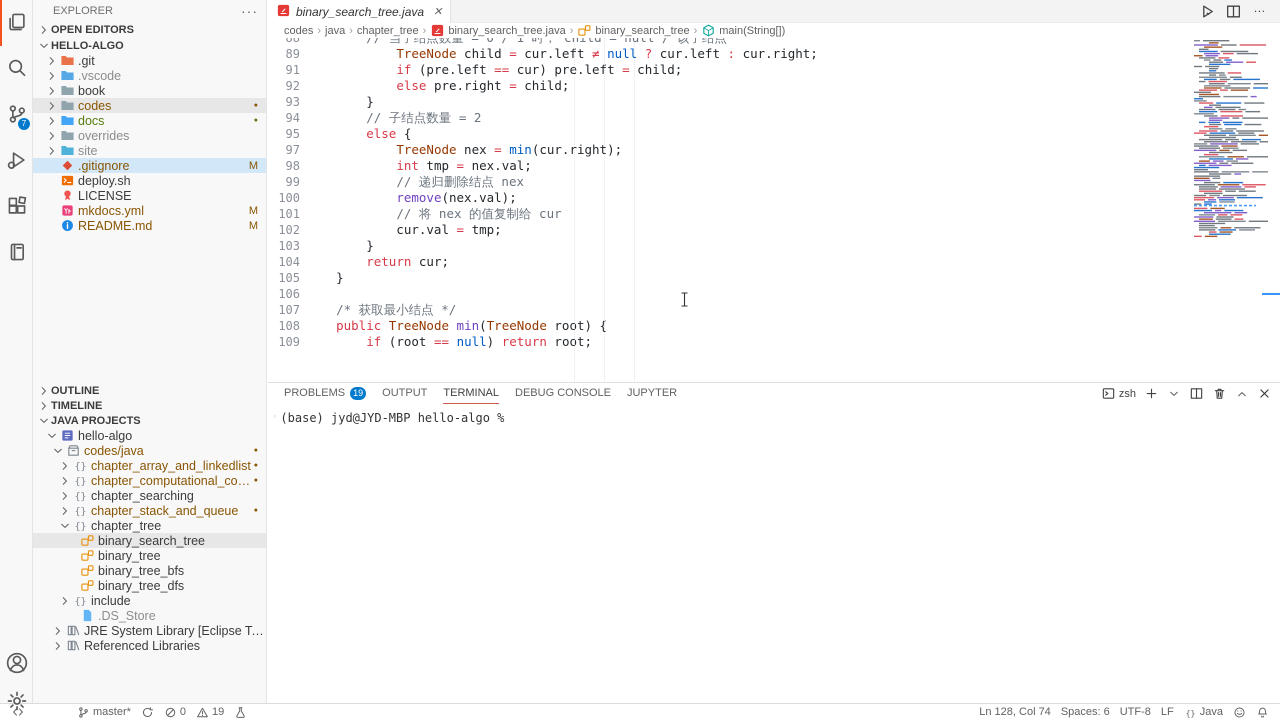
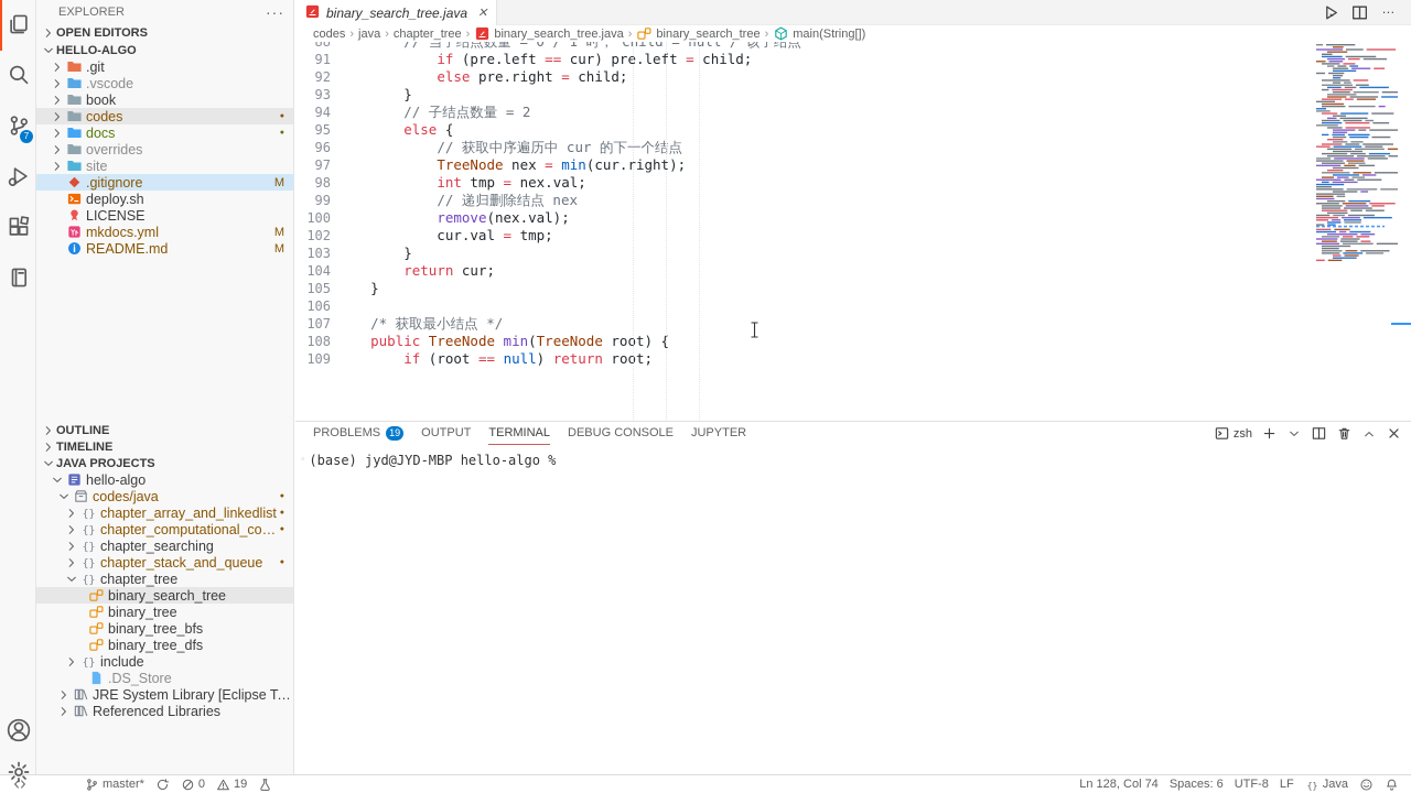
  7
  EXPLORER
  ···
  OPEN EDITORS
  HELLO-ALGO
  .git
  .vscode
  book
  codes
  docs
  overrides
  site
  .gitignore
  M
  deploy.sh
  LICENSE
  mkdocs.yml
  M
  README.md
  M
  OUTLINE
  TIMELINE
  JAVA PROJECTS
  hello-algo
  codes/java
  {}
  chapter_array_and_linkedlist
  {}
  chapter_computational_comp
  {}
  chapter_searching
  {}
  chapter_stack_and_queue
  {}
  chapter_tree
  binary_search_tree
  binary_tree
  binary_tree_bfs
  binary_tree_dfs
  {}
  include
  .DS_Store
  Referenced Libraries
  binary_search_tree.java
  ✕
  ···
  codes
  ›
  java
  ›
  chapter_tree
  ›
  binary_search_tree.java
  ›
  binary_search_tree
  ›
  main(String[])
  88
- 89
- TreeNode child = cur.left ≠ null ? cur.left : cur.right;
  91
  if (pre.left == cur) pre.left = child;
  92
  else pre.right = child;
  93
  }
  94
  // 子结点数量 = 2
  95
  else {
+ 96
+ // 获取中序遍历中 cur 的下一个结点
  97
  TreeNode nex = min(cur.right);
  98
  int tmp = nex.val;
  99
  // 递归删除结点 nex
  100
  remove(nex.val);
- 101
- // 将 nex 的值复制给 cur
  102
  cur.val = tmp;
  103
  }
  104
  return cur;
  105
  }
  106
  107
  /* 获取最小结点 */
  108
  public TreeNode min(TreeNode root) {
  109
  if (root == null) return root;
  PROBLEMS
  19
  OUTPUT
  TERMINAL
  DEBUG CONSOLE
  JUPYTER
  zsh
  (base) jyd@JYD-MBP hello-algo %
  master*
  0
  19
  Ln 128, Col 74
  Spaces: 6
  UTF-8
  LF
  {}
  Java
